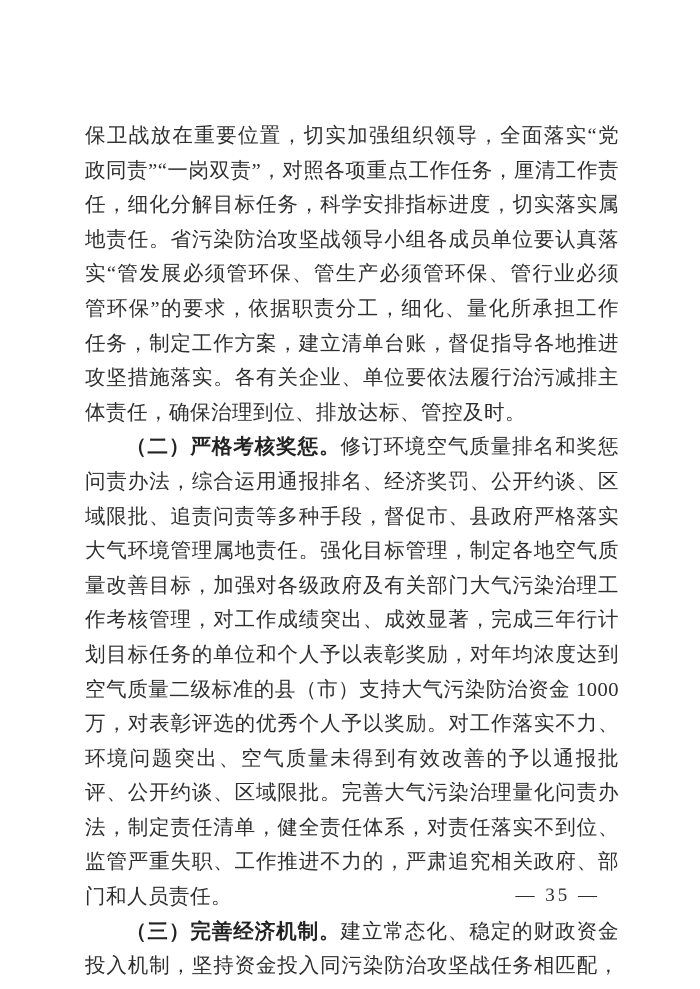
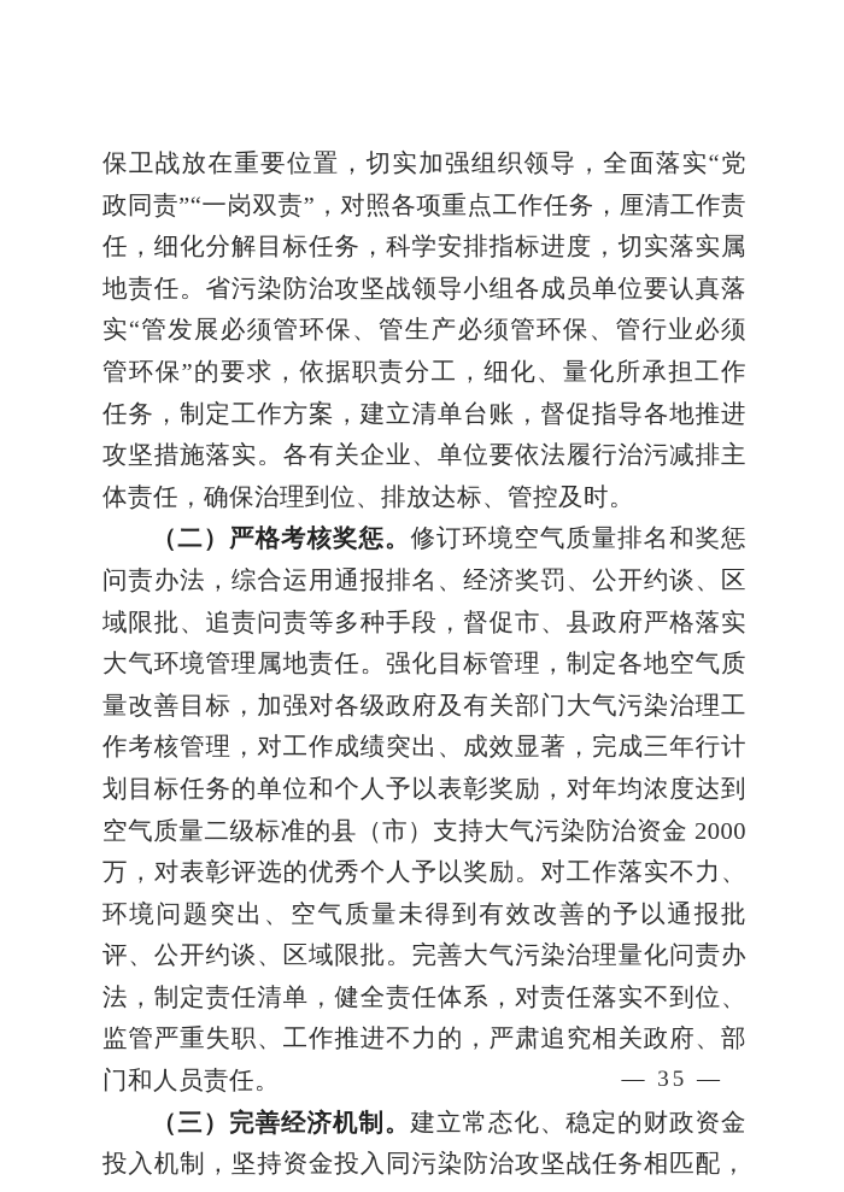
  保卫战放在重要位置，切实加强组织领导，全面落实“党政同责”“一岗双责”，对照各项重点工作任务，厘清工作责任，细化分解目标任务，科学安排指标进度，切实落实属地责任。省污染防治攻坚战领导小组各成员单位要认真落实“管发展必须管环保、管生产必须管环保、管行业必须管环保”的要求，依据职责分工，细化、量化所承担工作任务，制定工作方案，建立清单台账，督促指导各地推进攻坚措施落实。各有关企业、单位要依法履行治污减排主体责任，确保治理到位、排放达标、管控及时。
- （二）严格考核奖惩。修订环境空气质量排名和奖惩问责办法，综合运用通报排名、经济奖罚、公开约谈、区域限批、追责问责等多种手段，督促市、县政府严格落实大气环境管理属地责任。强化目标管理，制定各地空气质量改善目标，加强对各级政府及有关部门大气污染治理工作考核管理，对工作成绩突出、成效显著，完成三年行计划目标任务的单位和个人予以表彰奖励，对年均浓度达到空气质量二级标准的县（市）支持大气污染防治资金 1000 万，对表彰评选的优秀个人予以奖励。对工作落实不力、环境问题突出、空气质量未得到有效改善的予以通报批评、公开约谈、区域限批。完善大气污染治理量化问责办法，制定责任清单，健全责任体系，对责任落实不到位、监管严重失职、工作推进不力的，严肃追究相关政府、部门和人员责任。
+ （二）严格考核奖惩。修订环境空气质量排名和奖惩问责办法，综合运用通报排名、经济奖罚、公开约谈、区域限批、追责问责等多种手段，督促市、县政府严格落实大气环境管理属地责任。强化目标管理，制定各地空气质量改善目标，加强对各级政府及有关部门大气污染治理工作考核管理，对工作成绩突出、成效显著，完成三年行计划目标任务的单位和个人予以表彰奖励，对年均浓度达到空气质量二级标准的县（市）支持大气污染防治资金 2000 万，对表彰评选的优秀个人予以奖励。对工作落实不力、环境问题突出、空气质量未得到有效改善的予以通报批评、公开约谈、区域限批。完善大气污染治理量化问责办法，制定责任清单，健全责任体系，对责任落实不到位、监管严重失职、工作推进不力的，严肃追究相关政府、部门和人员责任。
  （三）完善经济机制。建立常态化、稳定的财政资金投入机制，坚持资金投入同污染防治攻坚战任务相匹配，
  — 35 —
